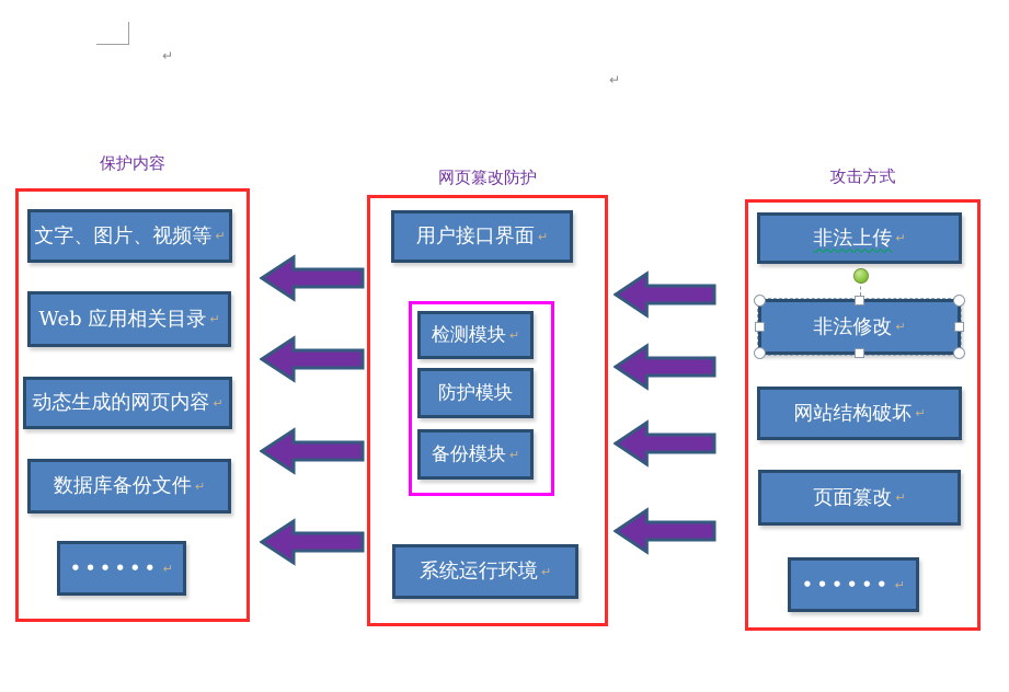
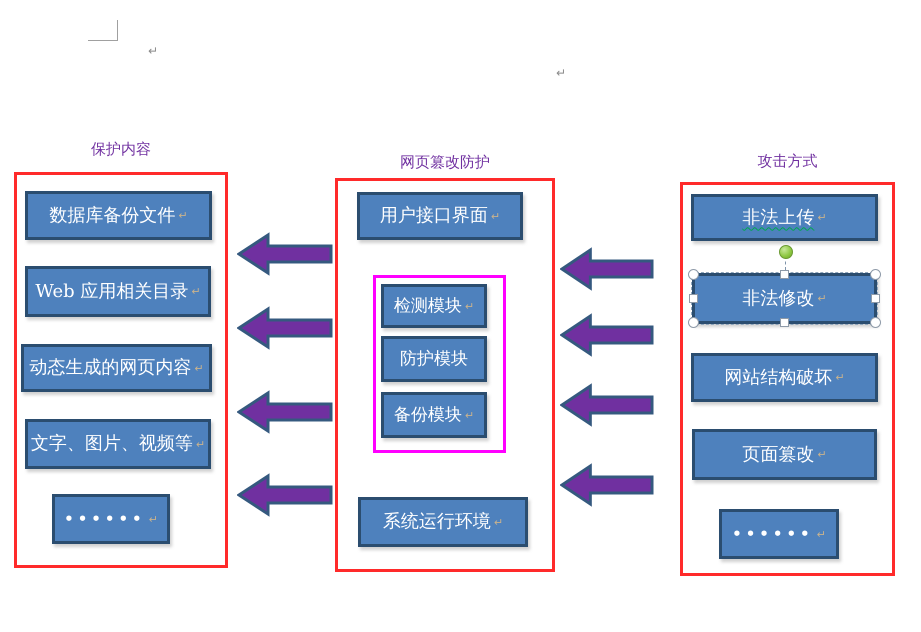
  ↵
  ↵
  保护内容
  网页篡改防护
  攻击方式
- 文字、图片、视频等
+ 数据库备份文件
  ↵
  Web 应用相关目录
  ↵
  动态生成的网页内容
  ↵
- 数据库备份文件
+ 文字、图片、视频等
  ↵
  ••••••
  ↵
  用户接口界面
  ↵
  检测模块
  ↵
  防护模块
  备份模块
  ↵
  系统运行环境
  ↵
  非法上传
  ↵
  非法修改
  ↵
  网站结构破坏
  ↵
  页面篡改
  ↵
  ••••••
  ↵
